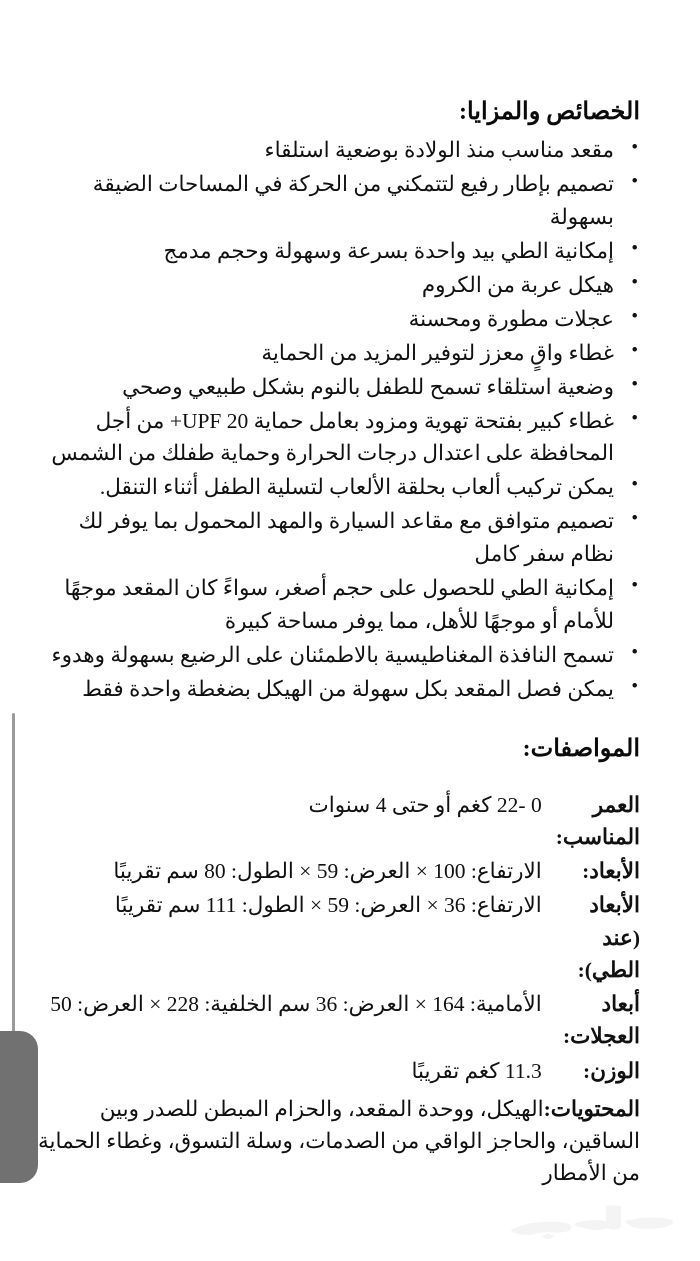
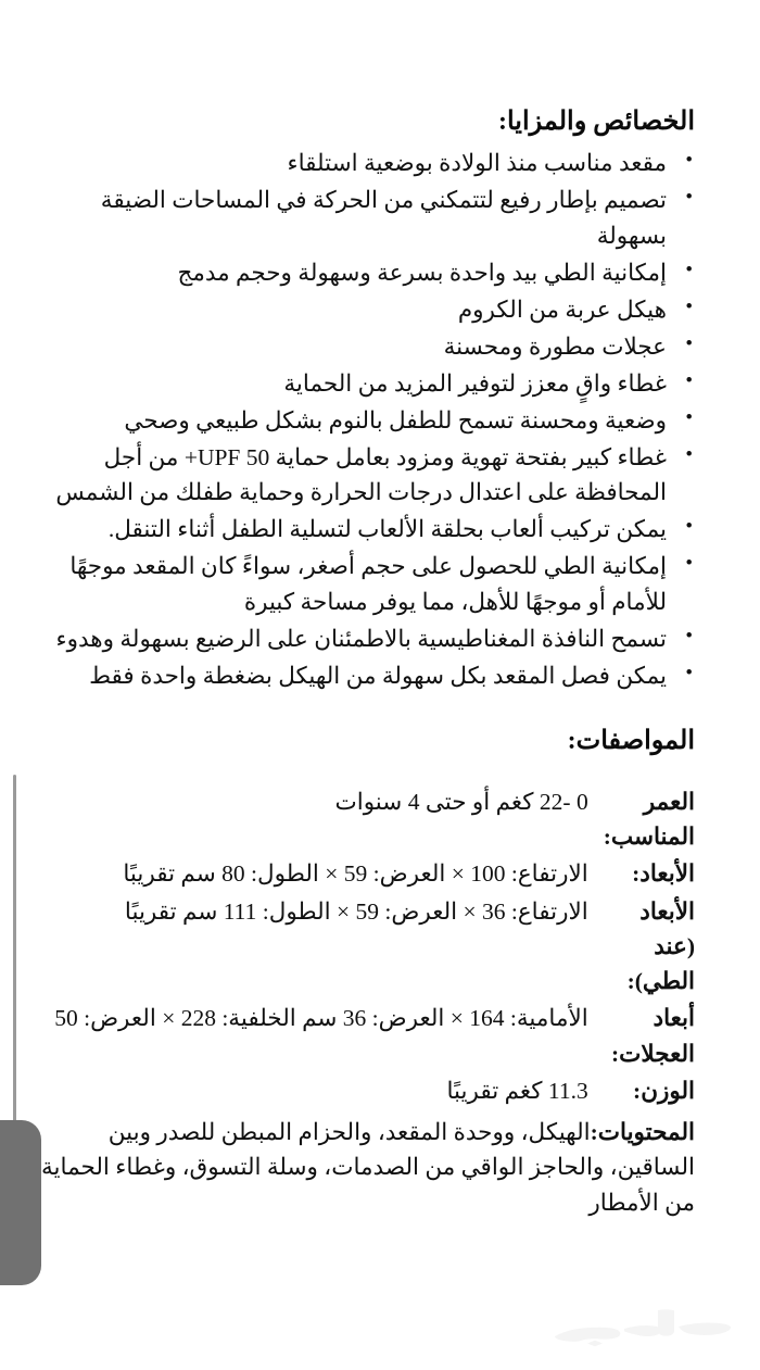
  الخصائص والمزايا:
  مقعد مناسب منذ الولادة بوضعية استلقاء
  تصميم بإطار رفيع لتتمكني من الحركة في المساحات الضيقة بسهولة
  إمكانية الطي بيد واحدة بسرعة وسهولة وحجم مدمج
  هيكل عربة من الكروم
  عجلات مطورة ومحسنة
  غطاء واقٍ معزز لتوفير المزيد من الحماية
- وضعية استلقاء تسمح للطفل بالنوم بشكل طبيعي وصحي
+ وضعية ومحسنة تسمح للطفل بالنوم بشكل طبيعي وصحي
- غطاء كبير بفتحة تهوية ومزود بعامل حماية UPF 20+ من أجل المحافظة على اعتدال درجات الحرارة وحماية طفلك من الشمس
+ غطاء كبير بفتحة تهوية ومزود بعامل حماية UPF 50+ من أجل المحافظة على اعتدال درجات الحرارة وحماية طفلك من الشمس
  يمكن تركيب ألعاب بحلقة الألعاب لتسلية الطفل أثناء التنقل.
- تصميم متوافق مع مقاعد السيارة والمهد المحمول بما يوفر لك نظام سفر كامل
  إمكانية الطي للحصول على حجم أصغر، سواءً كان المقعد موجهًا للأمام أو موجهًا للأهل، مما يوفر مساحة كبيرة
  تسمح النافذة المغناطيسية بالاطمئنان على الرضيع بسهولة وهدوء
  يمكن فصل المقعد بكل سهولة من الهيكل بضغطة واحدة فقط
  المواصفات:
  العمر المناسب:	0 -22 كغم أو حتى 4 سنوات
  الأبعاد:	الارتفاع: 100 × العرض: 59 × الطول: 80 سم تقريبًا
  الأبعاد (عند الطي):	الارتفاع: 36 × العرض: 59 × الطول: 111 سم تقريبًا
  أبعاد العجلات:	الأمامية: 164 × العرض: 36 سم الخلفية: 228 × العرض: 50
  الوزن:	11.3 كغم تقريبًا
  المحتويات:الهيكل، ووحدة المقعد، والحزام المبطن للصدر وبين الساقين، والحاجز الواقي من الصدمات، وسلة التسوق، وغطاء الحماية من الأمطار
